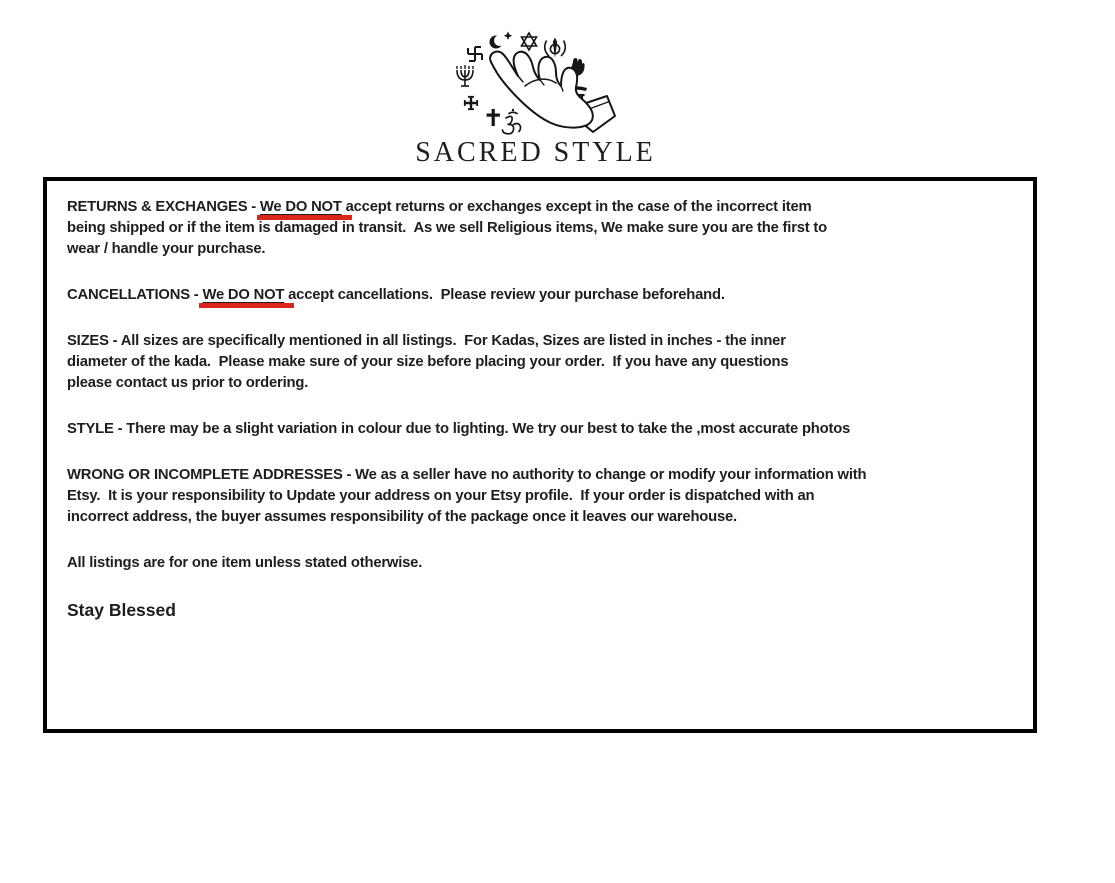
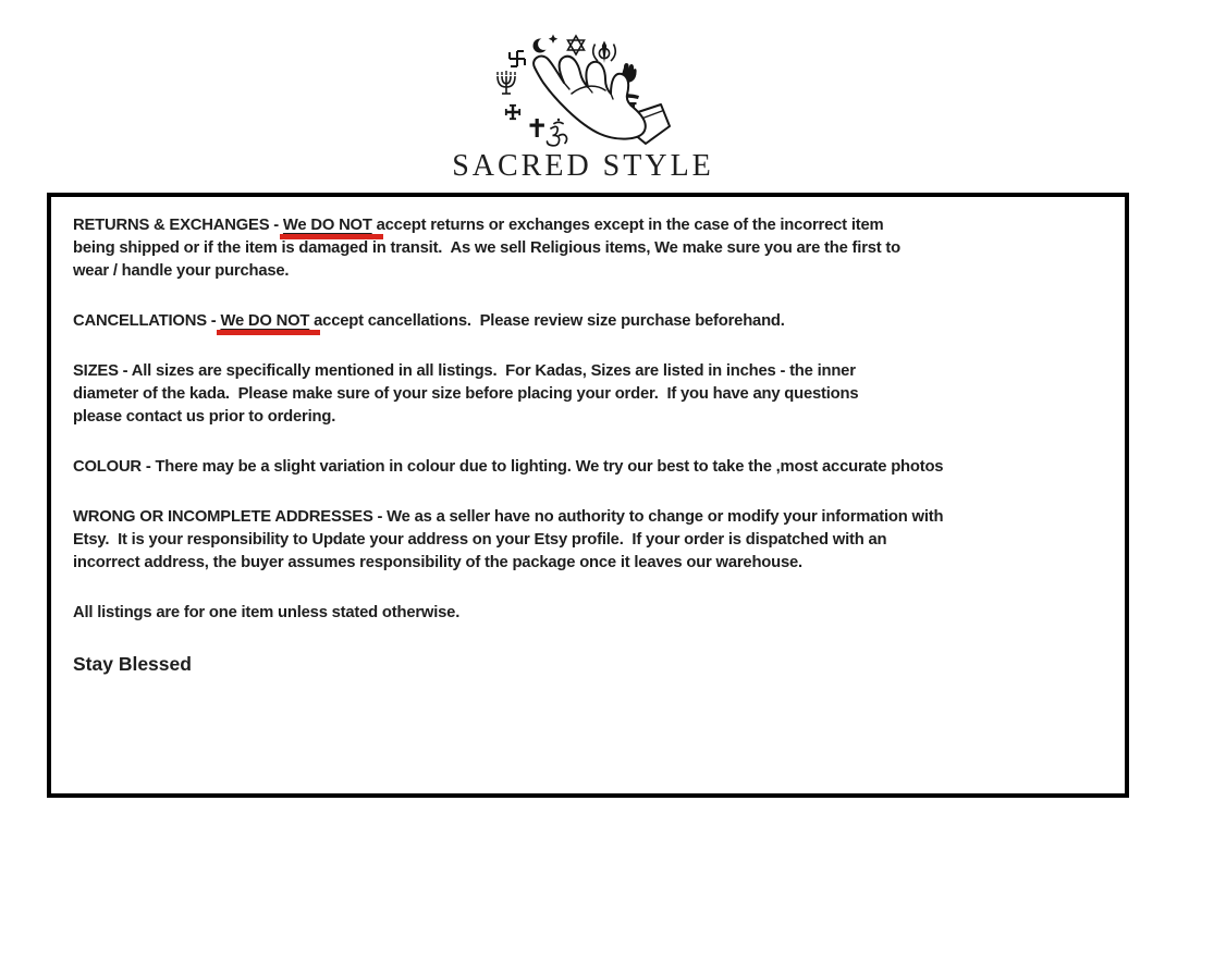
  SACRED STYLE
  RETURNS & EXCHANGES - We DO NOT accept returns or exchanges except in the case of the incorrect item
  being shipped or if the item is damaged in transit. As we sell Religious items, We make sure you are the first to
  wear / handle your purchase.
- CANCELLATIONS - We DO NOT accept cancellations. Please review your purchase beforehand.
+ CANCELLATIONS - We DO NOT accept cancellations. Please review size purchase beforehand.
  SIZES - All sizes are specifically mentioned in all listings. For Kadas, Sizes are listed in inches - the inner
  diameter of the kada. Please make sure of your size before placing your order. If you have any questions
  please contact us prior to ordering.
- STYLE - There may be a slight variation in colour due to lighting. We try our best to take the ,most accurate photos
+ COLOUR - There may be a slight variation in colour due to lighting. We try our best to take the ,most accurate photos
  WRONG OR INCOMPLETE ADDRESSES - We as a seller have no authority to change or modify your information with
  Etsy. It is your responsibility to Update your address on your Etsy profile. If your order is dispatched with an
  incorrect address, the buyer assumes responsibility of the package once it leaves our warehouse.
  All listings are for one item unless stated otherwise.
  Stay Blessed
